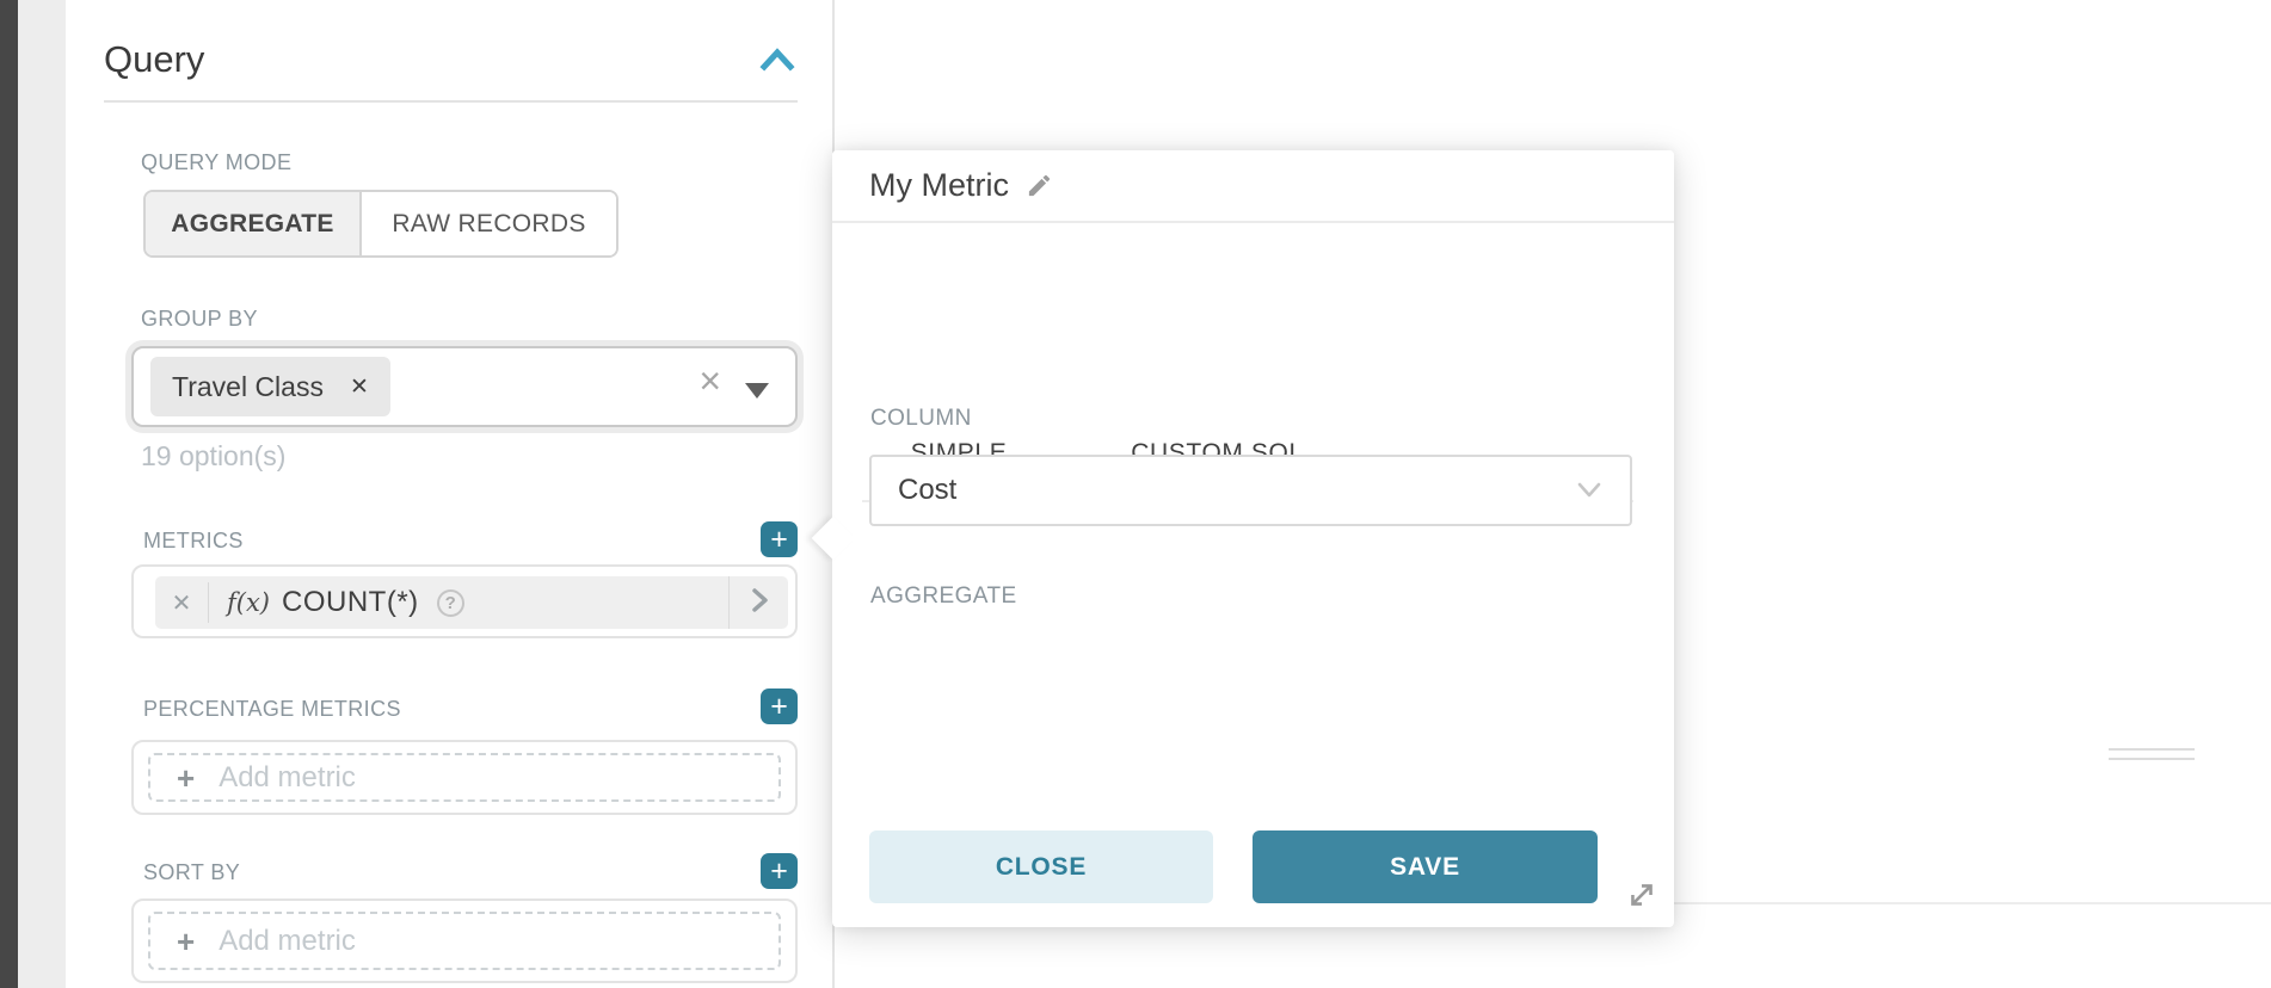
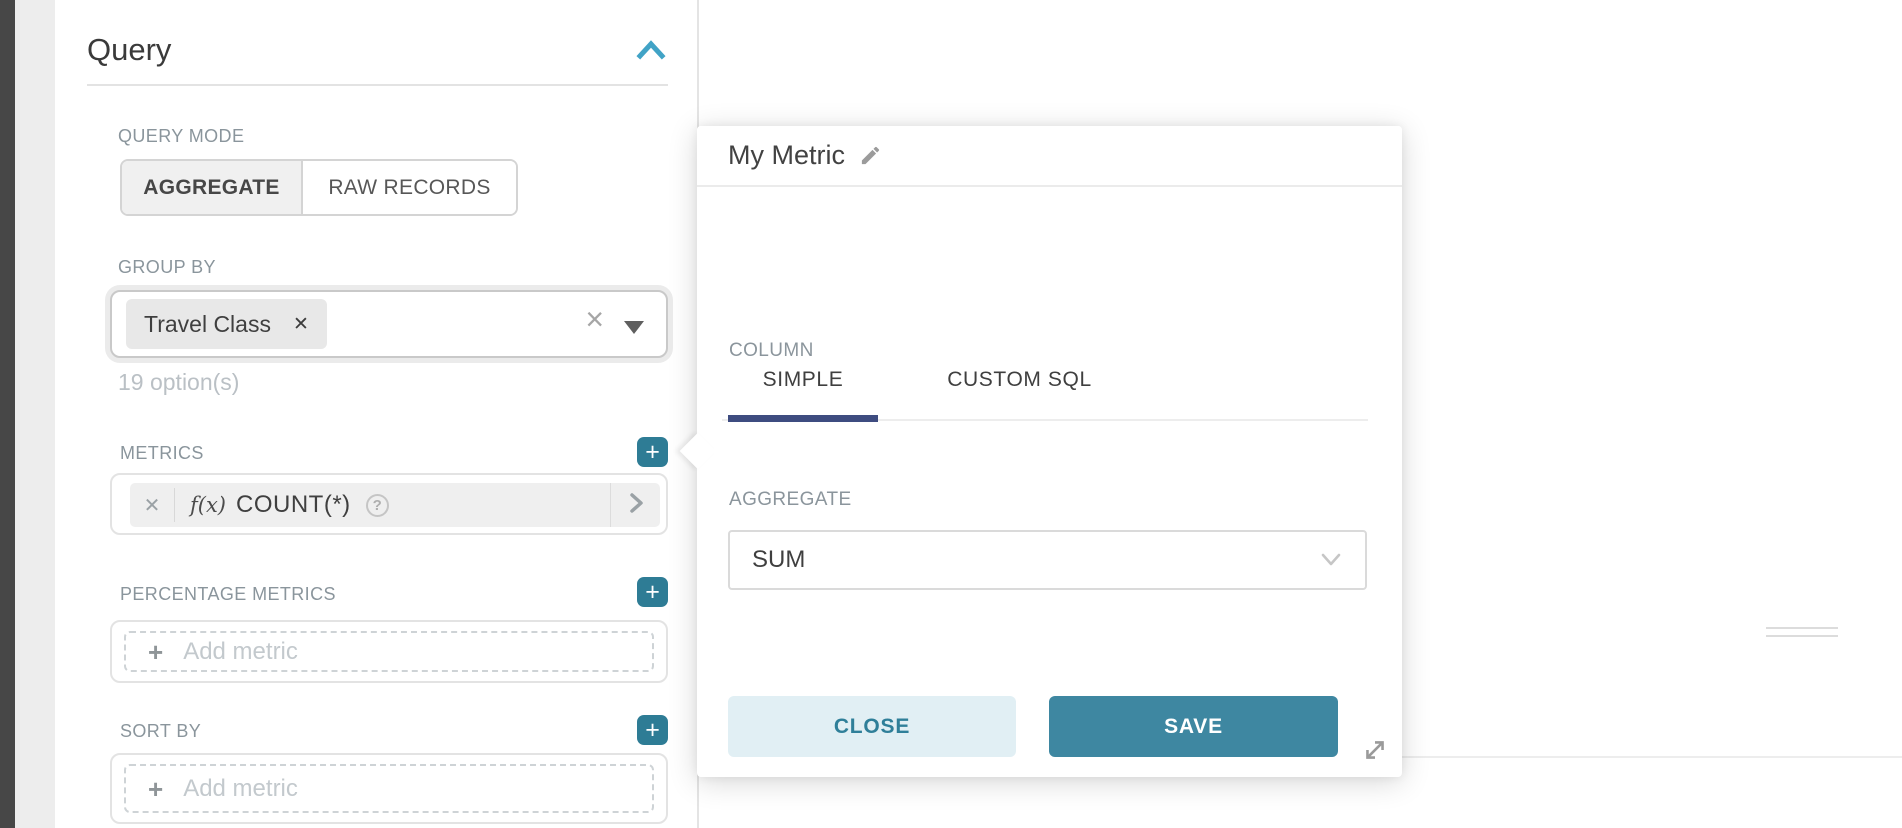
  Query
  QUERY MODE
  AGGREGATE
  RAW RECORDS
  GROUP BY
  Travel Class
  ✕
  ×
  19 option(s)
  METRICS
  +
  ✕
  f(x)
  COUNT(*)
  ?
  PERCENTAGE METRICS
  +
  +
  Add metric
  SORT BY
  +
  +
  Add metric
  My Metric
  SIMPLE
  CUSTOM SQL
  COLUMN
- Cost
  AGGREGATE
+ SUM
  CLOSE
  SAVE
